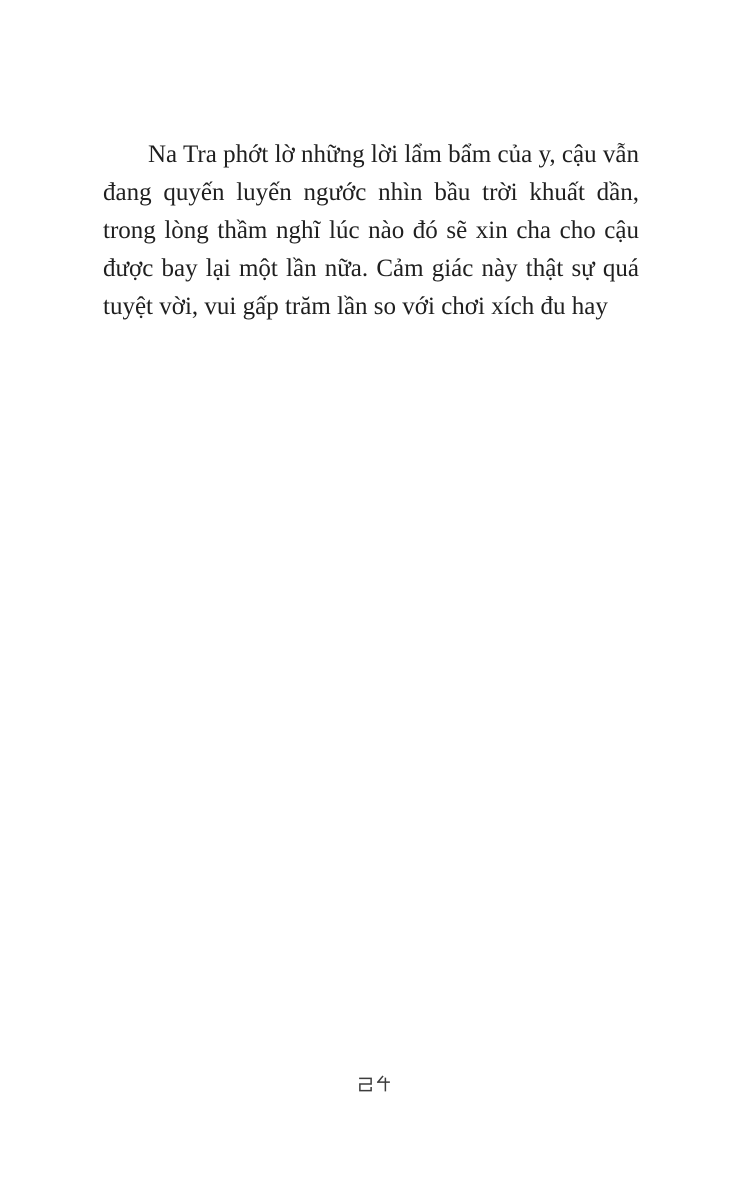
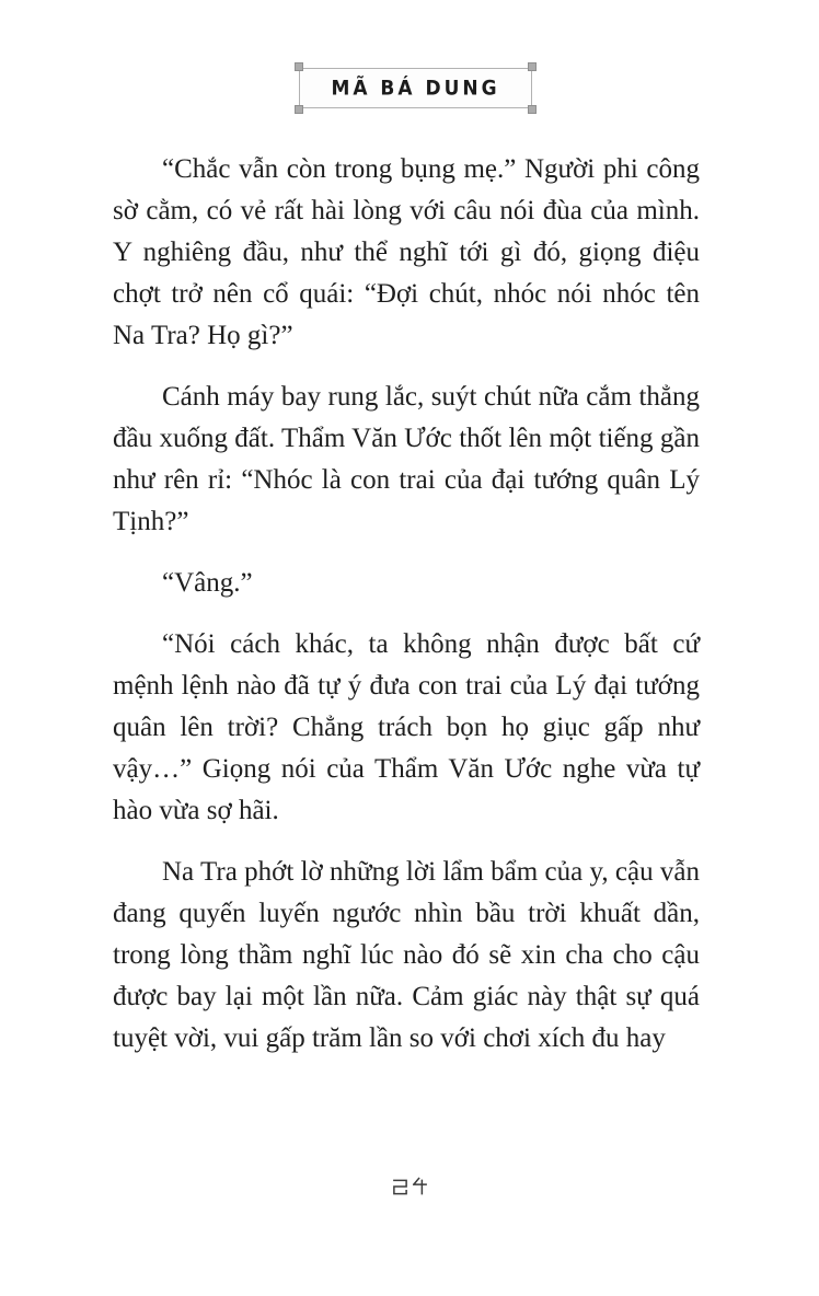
+ MÃ BÁ DUNG
+ “Chắc vẫn còn trong bụng mẹ.” Người phi công sờ cằm, có vẻ rất hài lòng với câu nói đùa của mình. Y nghiêng đầu, như thể nghĩ tới gì đó, giọng điệu chợt trở nên cổ quái: “Đợi chút, nhóc nói nhóc tên Na Tra? Họ gì?”
+ Cánh máy bay rung lắc, suýt chút nữa cắm thẳng đầu xuống đất. Thẩm Văn Ước thốt lên một tiếng gần như rên rỉ: “Nhóc là con trai của đại tướng quân Lý Tịnh?”
+ “Vâng.”
+ “Nói cách khác, ta không nhận được bất cứ mệnh lệnh nào đã tự ý đưa con trai của Lý đại tướng quân lên trời? Chẳng trách bọn họ giục gấp như vậy…” Giọng nói của Thẩm Văn Ước nghe vừa tự hào vừa sợ hãi.
  Na Tra phớt lờ những lời lẩm bẩm của y, cậu vẫn đang quyến luyến ngước nhìn bầu trời khuất dần, trong lòng thầm nghĩ lúc nào đó sẽ xin cha cho cậu được bay lại một lần nữa. Cảm giác này thật sự quá tuyệt vời, vui gấp trăm lần so với chơi xích đu hay
